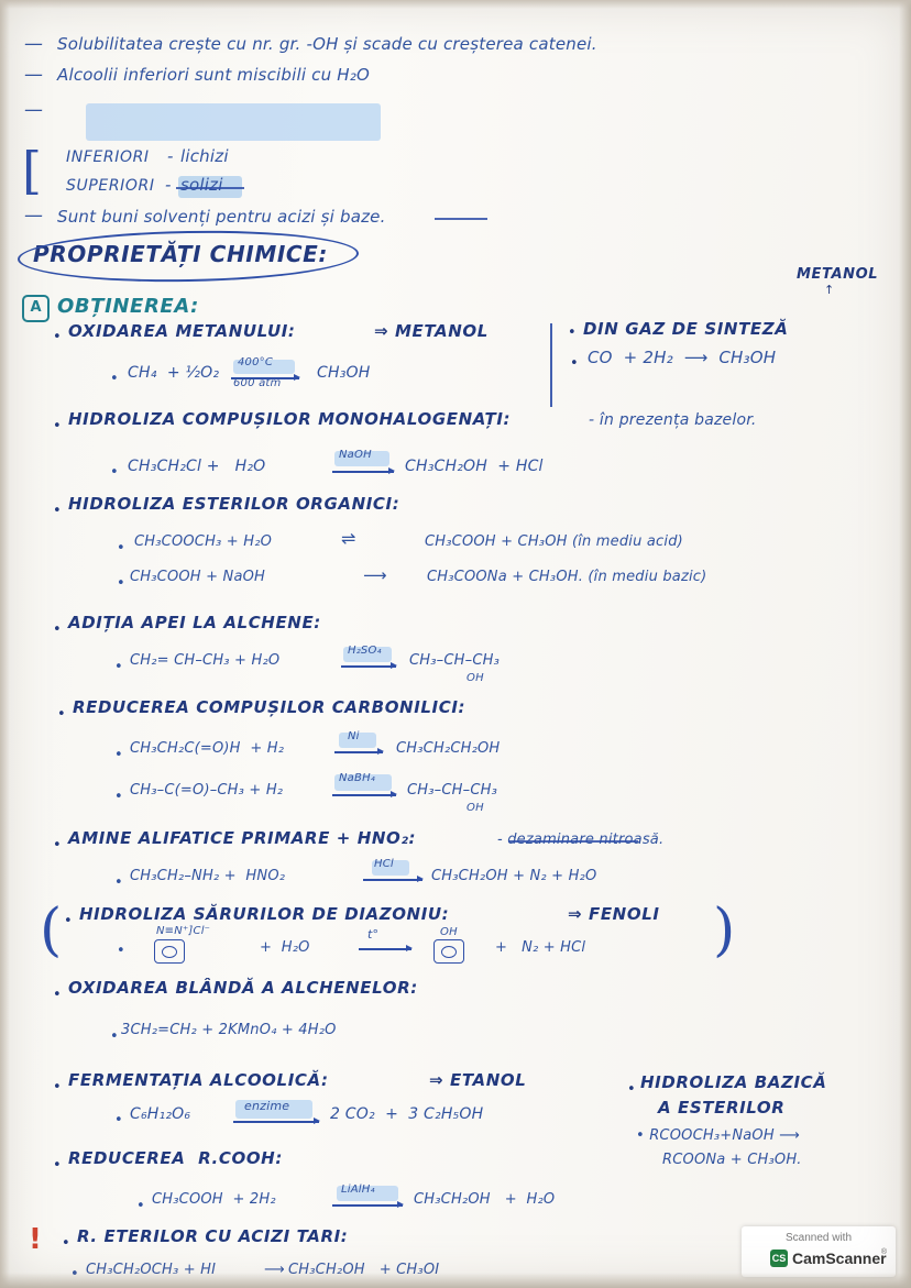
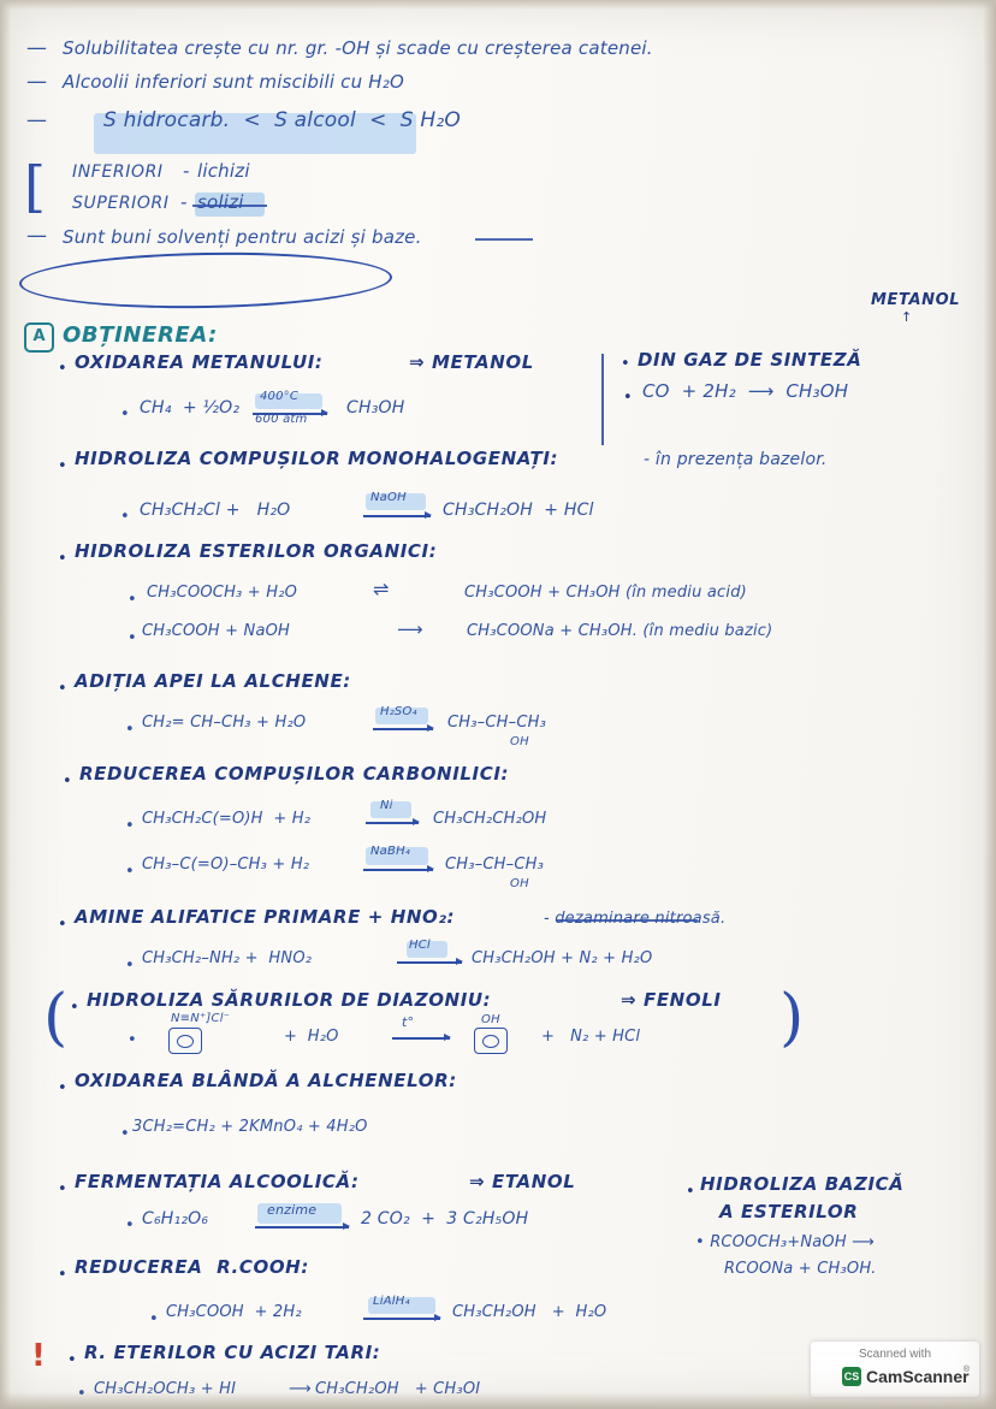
  —
  Solubilitatea crește cu nr. gr. -OH și scade cu creșterea catenei.
  —
  Alcoolii inferiori sunt miscibili cu H₂O
  —
+ S hidrocarb. < S alcool < S H₂O
  [
  INFERIORI
  -
  lichizi
  SUPERIORI
  -
  solizi
  —
  Sunt buni solvenți pentru acizi și baze.
- PROPRIETĂȚI CHIMICE:
  A
  OBȚINEREA:
  METANOL
  ↑
  •
  DIN GAZ DE SINTEZĂ
  •
  CO + 2H₂ ⟶ CH₃OH
  •
  OXIDAREA METANULUI:
  ⇒ METANOL
  •
  CH₄ + ½O₂
  400°C
  600 atm
  CH₃OH
  •
  HIDROLIZA COMPUȘILOR MONOHALOGENAȚI:
  - în prezența bazelor.
  •
  CH₃CH₂Cl + H₂O
  NaOH
  CH₃CH₂OH + HCl
  •
  HIDROLIZA ESTERILOR ORGANICI:
  •
  CH₃COOCH₃ + H₂O
  ⇌
  CH₃COOH + CH₃OH (în mediu acid)
  •
  CH₃COOH + NaOH
  ⟶
  CH₃COONa + CH₃OH. (în mediu bazic)
  •
  ADIȚIA APEI LA ALCHENE:
  •
  CH₂= CH–CH₃ + H₂O
  H₂SO₄
  CH₃–CH–CH₃
  OH
  •
  REDUCEREA COMPUȘILOR CARBONILICI:
  •
  CH₃CH₂C(=O)H + H₂
  Ni
  CH₃CH₂CH₂OH
  •
  CH₃–C(=O)–CH₃ + H₂
  NaBH₄
  CH₃–CH–CH₃
  OH
  •
  AMINE ALIFATICE PRIMARE + HNO₂:
  - dezaminare nitroasă.
  •
  CH₃CH₂–NH₂ + HNO₂
  HCl
  CH₃CH₂OH + N₂ + H₂O
  (
  )
  •
  HIDROLIZA SĂRURILOR DE DIAZONIU:
  ⇒ FENOLI
  •
  N≡N⁺]Cl⁻
  + H₂O
  t°
  OH
  + N₂ + HCl
  •
  OXIDAREA BLÂNDĂ A ALCHENELOR:
  •
  3CH₂=CH₂ + 2KMnO₄ + 4H₂O
  •
  FERMENTAȚIA ALCOOLICĂ:
  ⇒ ETANOL
  •
  C₆H₁₂O₆
  enzime
  2 CO₂ + 3 C₂H₅OH
  •
  REDUCEREA R.COOH:
  •
  CH₃COOH + 2H₂
  LiAlH₄
  CH₃CH₂OH + H₂O
  !
  •
  R. ETERILOR CU ACIZI TARI:
  CH₃CH₂OCH₃ + HI
  ⟶
  CH₃CH₂OH + CH₃OI
  •
  HIDROLIZA BAZICĂ
  A ESTERILOR
  • RCOOCH₃+NaOH ⟶
  RCOONa + CH₃OH.
  Scanned with
  CS
  CamScanner
